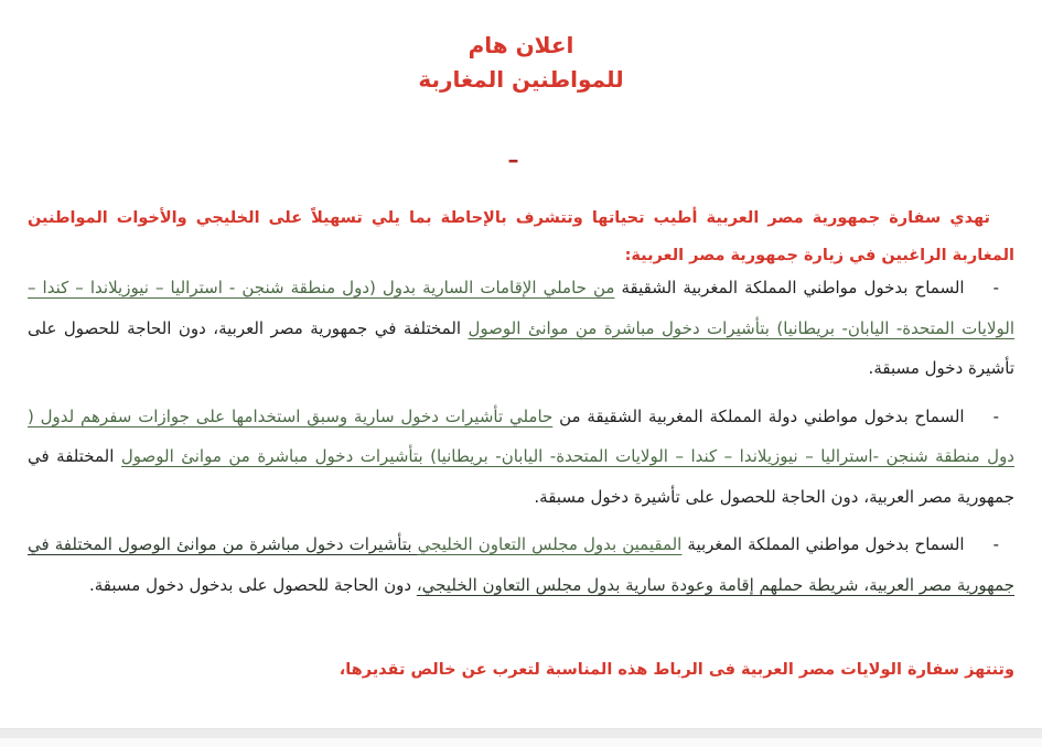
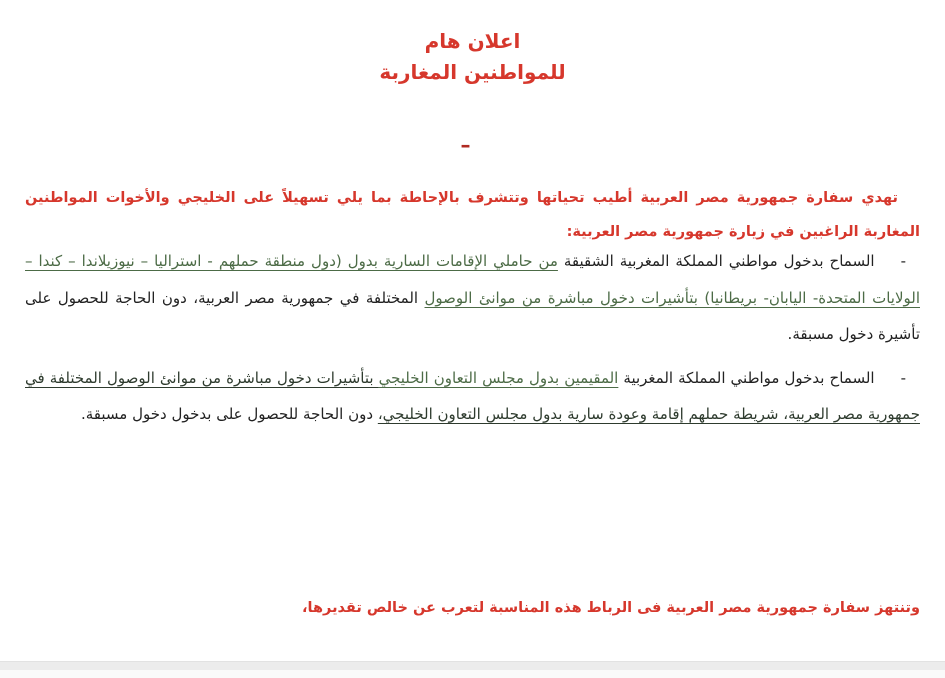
  اعلان هام
  للمواطنين المغاربة
  –
  تهدي سفارة جمهورية مصر العربية أطيب تحياتها وتتشرف بالإحاطة بما يلي تسهيلاً على الخليجي والأخوات المواطنين المغاربة الراغبين في زيارة جمهورية مصر العربية:
- -السماح بدخول مواطني المملكة المغربية الشقيقة من حاملي الإقامات السارية بدول (دول منطقة شنجن - استراليا – نيوزيلاندا – كندا – الولايات المتحدة- اليابان- بريطانيا) بتأشيرات دخول مباشرة من موانئ الوصول المختلفة في جمهورية مصر العربية، دون الحاجة للحصول على تأشيرة دخول مسبقة.
+ -السماح بدخول مواطني المملكة المغربية الشقيقة من حاملي الإقامات السارية بدول (دول منطقة حملهم - استراليا – نيوزيلاندا – كندا – الولايات المتحدة- اليابان- بريطانيا) بتأشيرات دخول مباشرة من موانئ الوصول المختلفة في جمهورية مصر العربية، دون الحاجة للحصول على تأشيرة دخول مسبقة.
- -السماح بدخول مواطني دولة المملكة المغربية الشقيقة من حاملي تأشيرات دخول سارية وسبق استخدامها على جوازات سفرهم لدول ( دول منطقة شنجن -استراليا – نيوزيلاندا – كندا – الولايات المتحدة- اليابان- بريطانيا) بتأشيرات دخول مباشرة من موانئ الوصول المختلفة في جمهورية مصر العربية، دون الحاجة للحصول على تأشيرة دخول مسبقة.
  -السماح بدخول مواطني المملكة المغربية المقيمين بدول مجلس التعاون الخليجي بتأشيرات دخول مباشرة من موانئ الوصول المختلفة في جمهورية مصر العربية، شريطة حملهم إقامة وعودة سارية بدول مجلس التعاون الخليجي، دون الحاجة للحصول على بدخول دخول مسبقة.
- وتنتهز سفارة الولايات مصر العربية فى الرباط هذه المناسبة لتعرب عن خالص تقديرها،
+ وتنتهز سفارة جمهورية مصر العربية فى الرباط هذه المناسبة لتعرب عن خالص تقديرها،
